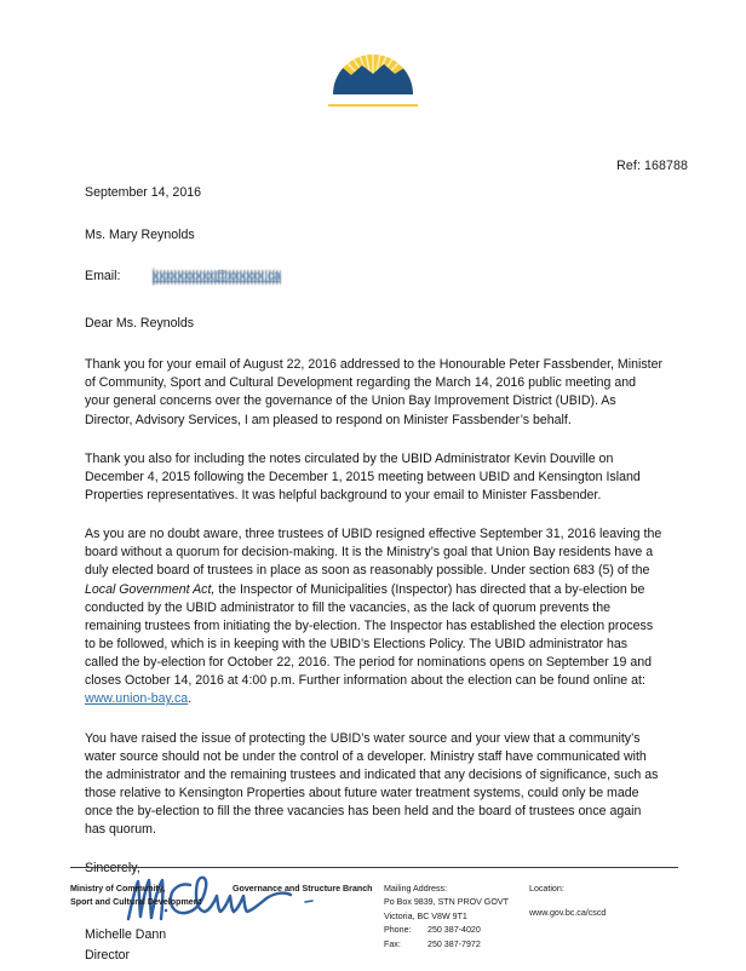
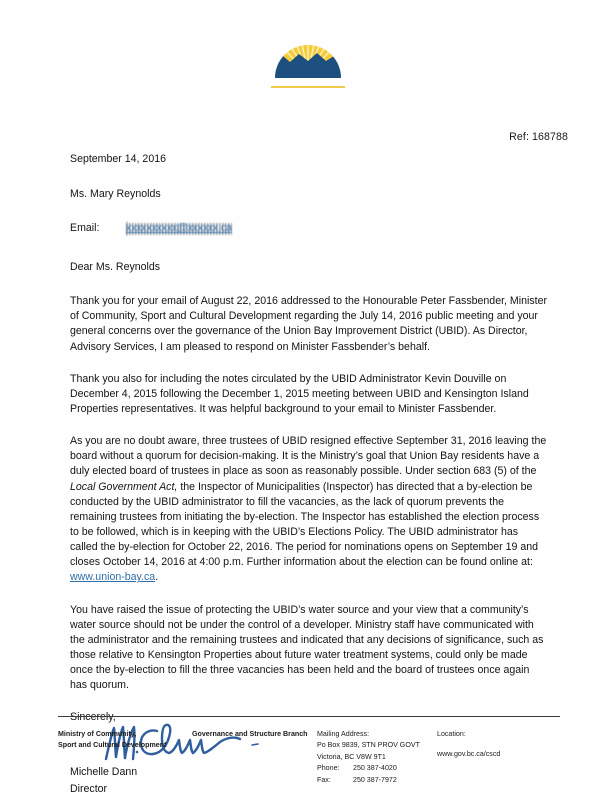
  Ref: 168788
  September 14, 2016
  Ms. Mary Reynolds
  Email:
  xxxxxxxxxx@xxxxxx.ca
  Dear Ms. Reynolds
- Thank you for your email of August 22, 2016 addressed to the Honourable Peter Fassbender, Minister of Community, Sport and Cultural Development regarding the March 14, 2016 public meeting and your general concerns over the governance of the Union Bay Improvement District (UBID). As Director, Advisory Services, I am pleased to respond on Minister Fassbender’s behalf.
+ Thank you for your email of August 22, 2016 addressed to the Honourable Peter Fassbender, Minister of Community, Sport and Cultural Development regarding the July 14, 2016 public meeting and your general concerns over the governance of the Union Bay Improvement District (UBID). As Director, Advisory Services, I am pleased to respond on Minister Fassbender’s behalf.
  Thank you also for including the notes circulated by the UBID Administrator Kevin Douville on December 4, 2015 following the December 1, 2015 meeting between UBID and Kensington Island Properties representatives. It was helpful background to your email to Minister Fassbender.
  As you are no doubt aware, three trustees of UBID resigned effective September 31, 2016 leaving the board without a quorum for decision-making. It is the Ministry’s goal that Union Bay residents have a duly elected board of trustees in place as soon as reasonably possible. Under section 683 (5) of the Local Government Act, the Inspector of Municipalities (Inspector) has directed that a by-election be conducted by the UBID administrator to fill the vacancies, as the lack of quorum prevents the remaining trustees from initiating the by-election. The Inspector has established the election process to be followed, which is in keeping with the UBID’s Elections Policy. The UBID administrator has called the by-election for October 22, 2016. The period for nominations opens on September 19 and closes October 14, 2016 at 4:00 p.m. Further information about the election can be found online at: www.union-bay.ca.
  You have raised the issue of protecting the UBID’s water source and your view that a community’s water source should not be under the control of a developer. Ministry staff have communicated with the administrator and the remaining trustees and indicated that any decisions of significance, such as those relative to Kensington Properties about future water treatment systems, could only be made once the by-election to fill the three vacancies has been held and the board of trustees once again has quorum.
  Michelle Dann
  Director
  Ministry of Community,
  Sport and Cultural Development
  Governance and Structure Branch
  Mailing Address:
  Po Box 9839, STN PROV GOVT
  Victoria, BC V8W 9T1
  Phone:
  250 387-4020
  Fax:
  250 387-7972
  Location:
  www.gov.bc.ca/cscd
